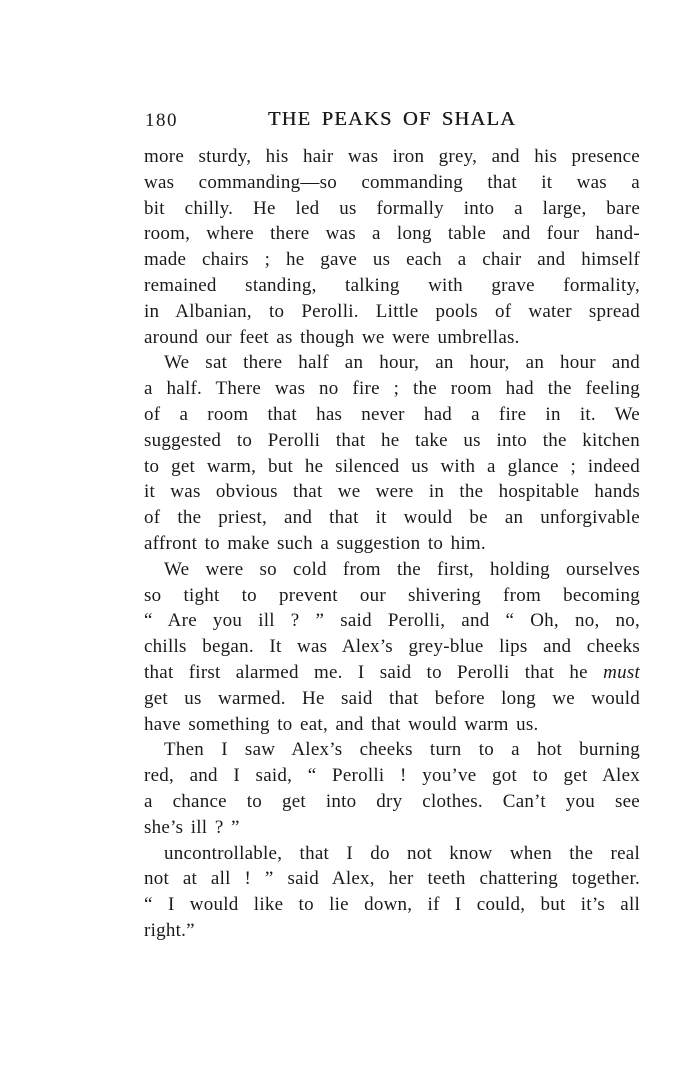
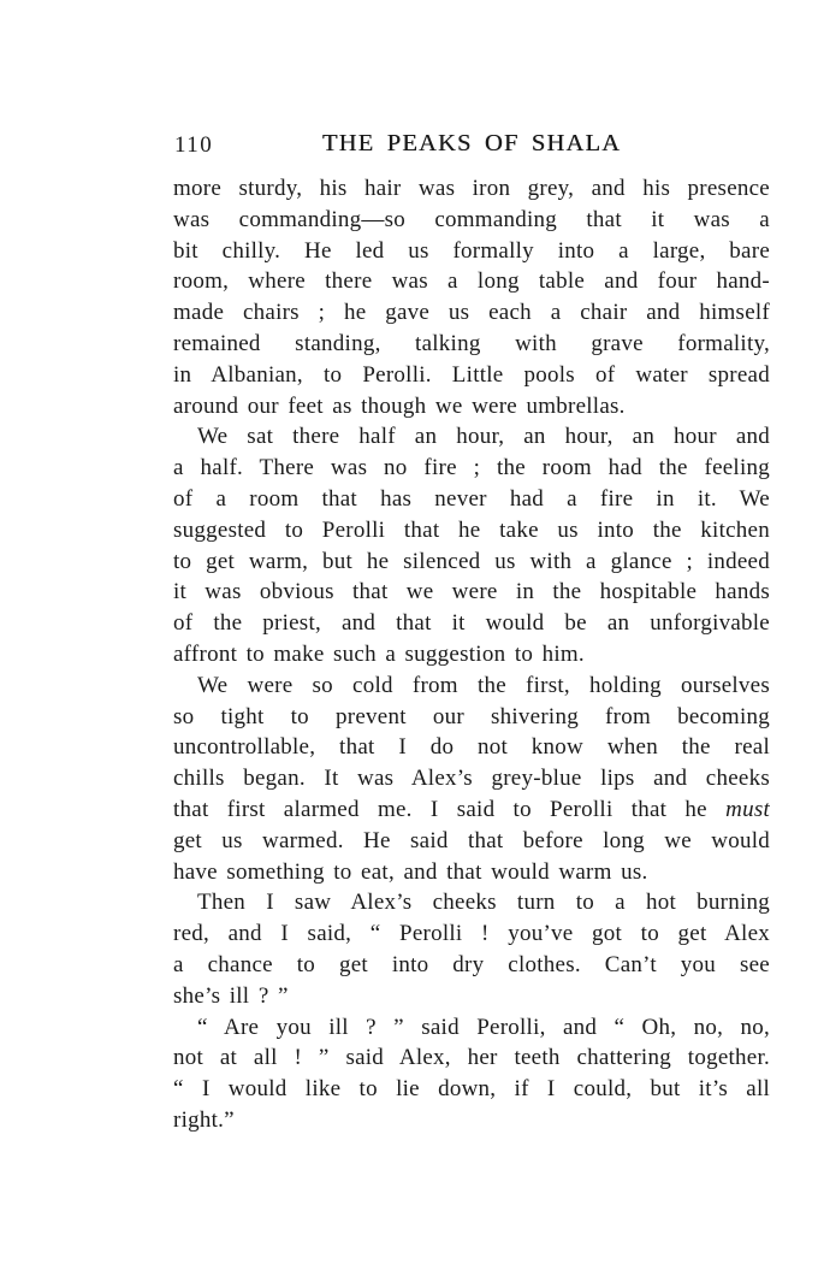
- 180
+ 110
  THE PEAKS OF SHALA
  more sturdy, his hair was iron grey, and his presence
  was commanding—so commanding that it was a
  bit chilly. He led us formally into a large, bare
  room, where there was a long table and four hand-
  made chairs ; he gave us each a chair and himself
  remained standing, talking with grave formality,
  in Albanian, to Perolli. Little pools of water spread
  around our feet as though we were umbrellas.
  We sat there half an hour, an hour, an hour and
  a half. There was no fire ; the room had the feeling
  of a room that has never had a fire in it. We
  suggested to Perolli that he take us into the kitchen
  to get warm, but he silenced us with a glance ; indeed
  it was obvious that we were in the hospitable hands
  of the priest, and that it would be an unforgivable
  affront to make such a suggestion to him.
  We were so cold from the first, holding ourselves
  so tight to prevent our shivering from becoming
- “ Are you ill ? ” said Perolli, and “ Oh, no, no,
+ uncontrollable, that I do not know when the real
  chills began. It was Alex’s grey-blue lips and cheeks
  that first alarmed me. I said to Perolli that he must
  get us warmed. He said that before long we would
  have something to eat, and that would warm us.
  Then I saw Alex’s cheeks turn to a hot burning
  red, and I said, “ Perolli ! you’ve got to get Alex
  a chance to get into dry clothes. Can’t you see
  she’s ill ? ”
- uncontrollable, that I do not know when the real
+ “ Are you ill ? ” said Perolli, and “ Oh, no, no,
  not at all ! ” said Alex, her teeth chattering together.
  “ I would like to lie down, if I could, but it’s all
  right.”
